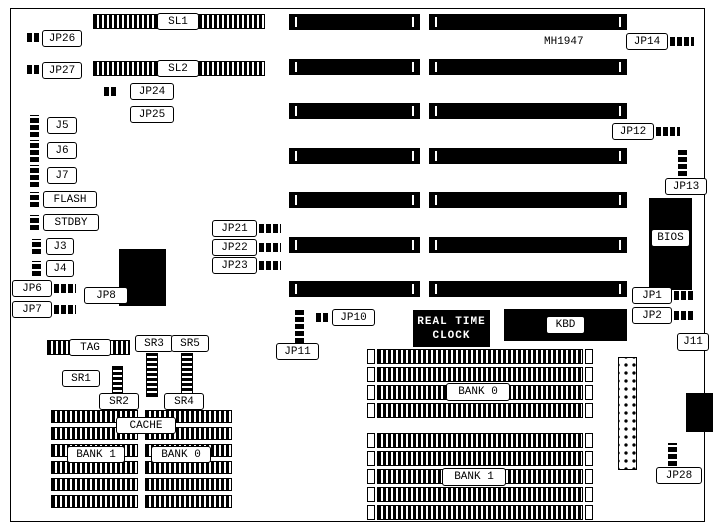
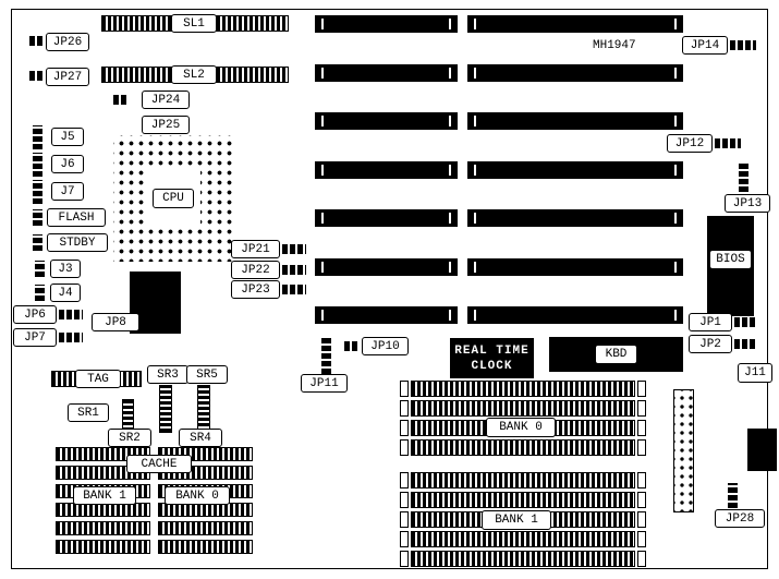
  SL1
  JP26
  SL2
  JP27
  JP24
  JP25
  MH1947
  JP14
  JP12
  JP13
  BIOS
  JP1
  JP2
  J11
  JP28
  J5
  J6
  J7
  FLASH
  STDBY
  J3
  J4
  JP6
  JP7
  JP8
+ CPU
  JP21
  JP22
  JP23
  JP10
  JP11
  REAL TIME
  CLOCK
  KBD
  TAG
  SR3
  SR5
  SR1
  SR2
  SR4
  CACHE
  BANK 1
  BANK 0
  BANK 0
  BANK 1
